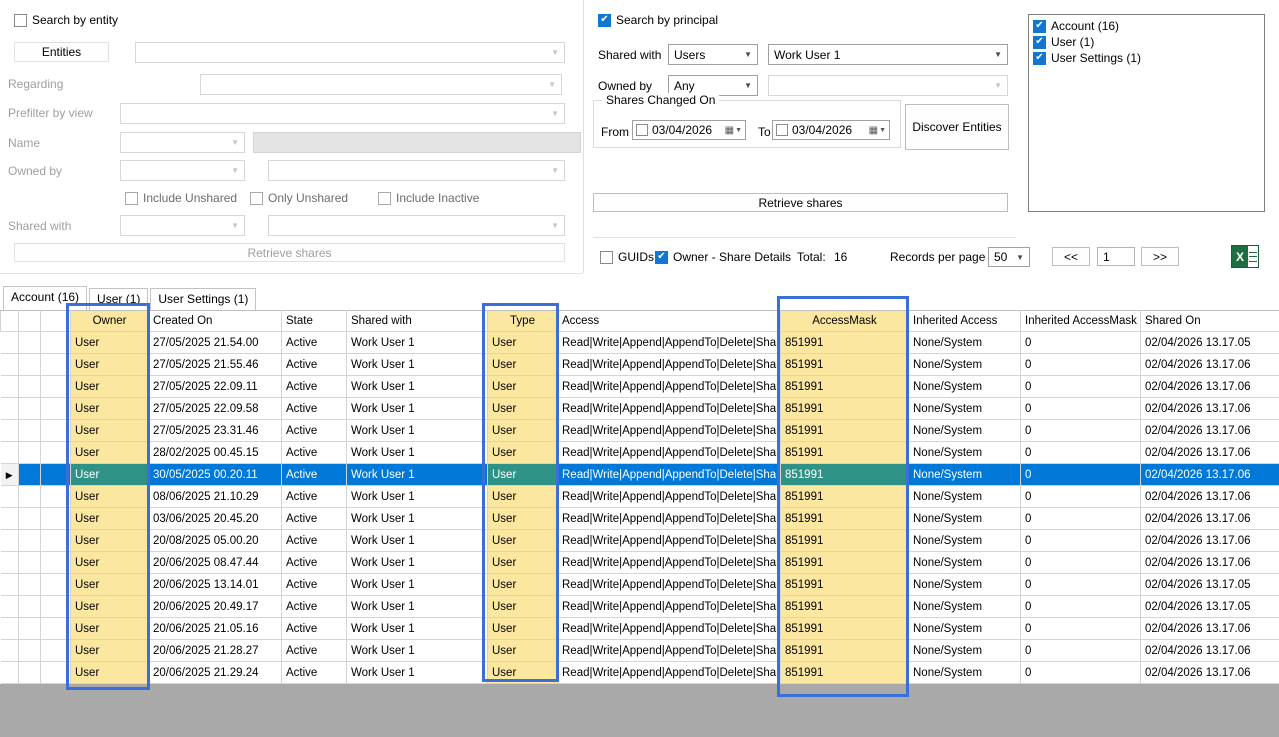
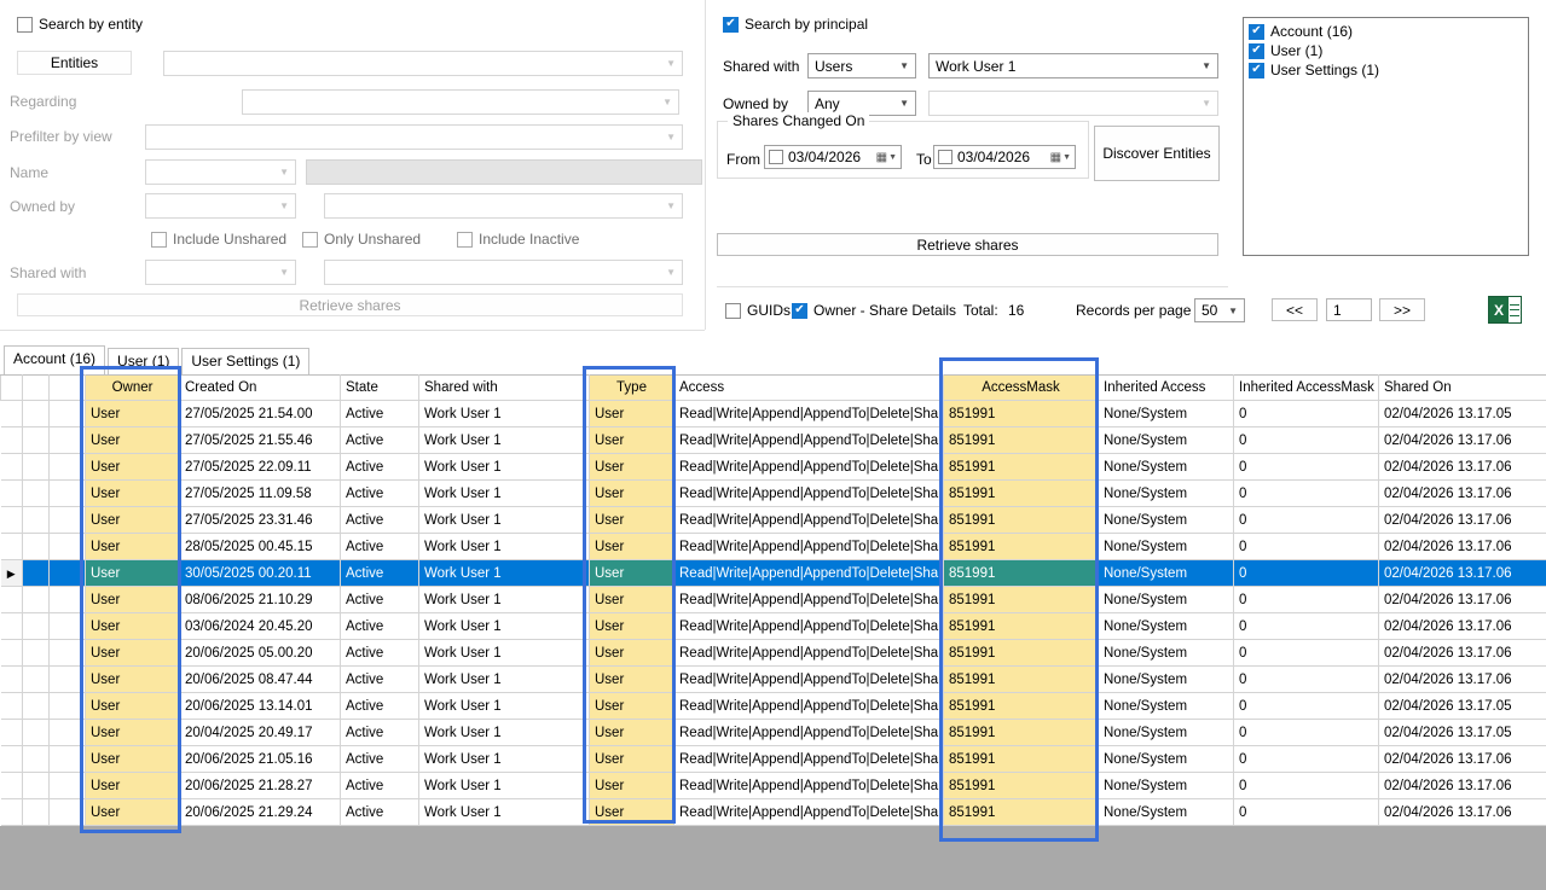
  Search by entity
  Entities
  ▼
  Regarding
  ▼
  Prefilter by view
  ▼
  Name
  ▼
  Owned by
  ▼
  ▼
  Include Unshared
  Only Unshared
  Include Inactive
  Shared with
  ▼
  ▼
  Retrieve shares
  ✔
  Search by principal
  Shared with
  Users
  ▼
  Work User 1
  ▼
  Owned by
  Any
  ▼
  ▼
  Shares Changed On
  From
  03/04/2026
  ▦
  To
  03/04/2026
  ▦
  Discover Entities
  Retrieve shares
  ✔
  Account (16)
  ✔
  User (1)
  ✔
  User Settings (1)
  GUIDs
  ✔
  Owner - Share Details
  Total:
  16
  Records per page
  50
  ▼
  <<
  1
  >>
  X
  Account (16)
  User (1)
  User Settings (1)
  			Owner	Created On	State	Shared with	Type	Access	AccessMask	Inherited Access	Inherited AccessMask	Shared On
  			User	27/05/2025 21.54.00	Active	Work User 1	User	Read|Write|Append|AppendTo|Delete|Shar	851991	None/System	0	02/04/2026 13.17.05
  			User	27/05/2025 21.55.46	Active	Work User 1	User	Read|Write|Append|AppendTo|Delete|Shar	851991	None/System	0	02/04/2026 13.17.06
  			User	27/05/2025 22.09.11	Active	Work User 1	User	Read|Write|Append|AppendTo|Delete|Shar	851991	None/System	0	02/04/2026 13.17.06
- 			User	27/05/2025 22.09.58	Active	Work User 1	User	Read|Write|Append|AppendTo|Delete|Shar	851991	None/System	0	02/04/2026 13.17.06
+ 			User	27/05/2025 11.09.58	Active	Work User 1	User	Read|Write|Append|AppendTo|Delete|Shar	851991	None/System	0	02/04/2026 13.17.06
  			User	27/05/2025 23.31.46	Active	Work User 1	User	Read|Write|Append|AppendTo|Delete|Shar	851991	None/System	0	02/04/2026 13.17.06
- 			User	28/02/2025 00.45.15	Active	Work User 1	User	Read|Write|Append|AppendTo|Delete|Shar	851991	None/System	0	02/04/2026 13.17.06
+ 			User	28/05/2025 00.45.15	Active	Work User 1	User	Read|Write|Append|AppendTo|Delete|Shar	851991	None/System	0	02/04/2026 13.17.06
  ▶			User	30/05/2025 00.20.11	Active	Work User 1	User	Read|Write|Append|AppendTo|Delete|Shar	851991	None/System	0	02/04/2026 13.17.06
  			User	08/06/2025 21.10.29	Active	Work User 1	User	Read|Write|Append|AppendTo|Delete|Shar	851991	None/System	0	02/04/2026 13.17.06
- 			User	03/06/2025 20.45.20	Active	Work User 1	User	Read|Write|Append|AppendTo|Delete|Shar	851991	None/System	0	02/04/2026 13.17.06
+ 			User	03/06/2024 20.45.20	Active	Work User 1	User	Read|Write|Append|AppendTo|Delete|Shar	851991	None/System	0	02/04/2026 13.17.06
- 			User	20/08/2025 05.00.20	Active	Work User 1	User	Read|Write|Append|AppendTo|Delete|Shar	851991	None/System	0	02/04/2026 13.17.06
+ 			User	20/06/2025 05.00.20	Active	Work User 1	User	Read|Write|Append|AppendTo|Delete|Shar	851991	None/System	0	02/04/2026 13.17.06
  			User	20/06/2025 08.47.44	Active	Work User 1	User	Read|Write|Append|AppendTo|Delete|Shar	851991	None/System	0	02/04/2026 13.17.06
  			User	20/06/2025 13.14.01	Active	Work User 1	User	Read|Write|Append|AppendTo|Delete|Shar	851991	None/System	0	02/04/2026 13.17.05
- 			User	20/06/2025 20.49.17	Active	Work User 1	User	Read|Write|Append|AppendTo|Delete|Shar	851991	None/System	0	02/04/2026 13.17.05
+ 			User	20/04/2025 20.49.17	Active	Work User 1	User	Read|Write|Append|AppendTo|Delete|Shar	851991	None/System	0	02/04/2026 13.17.05
  			User	20/06/2025 21.05.16	Active	Work User 1	User	Read|Write|Append|AppendTo|Delete|Shar	851991	None/System	0	02/04/2026 13.17.06
  			User	20/06/2025 21.28.27	Active	Work User 1	User	Read|Write|Append|AppendTo|Delete|Shar	851991	None/System	0	02/04/2026 13.17.06
  			User	20/06/2025 21.29.24	Active	Work User 1	User	Read|Write|Append|AppendTo|Delete|Shar	851991	None/System	0	02/04/2026 13.17.06
